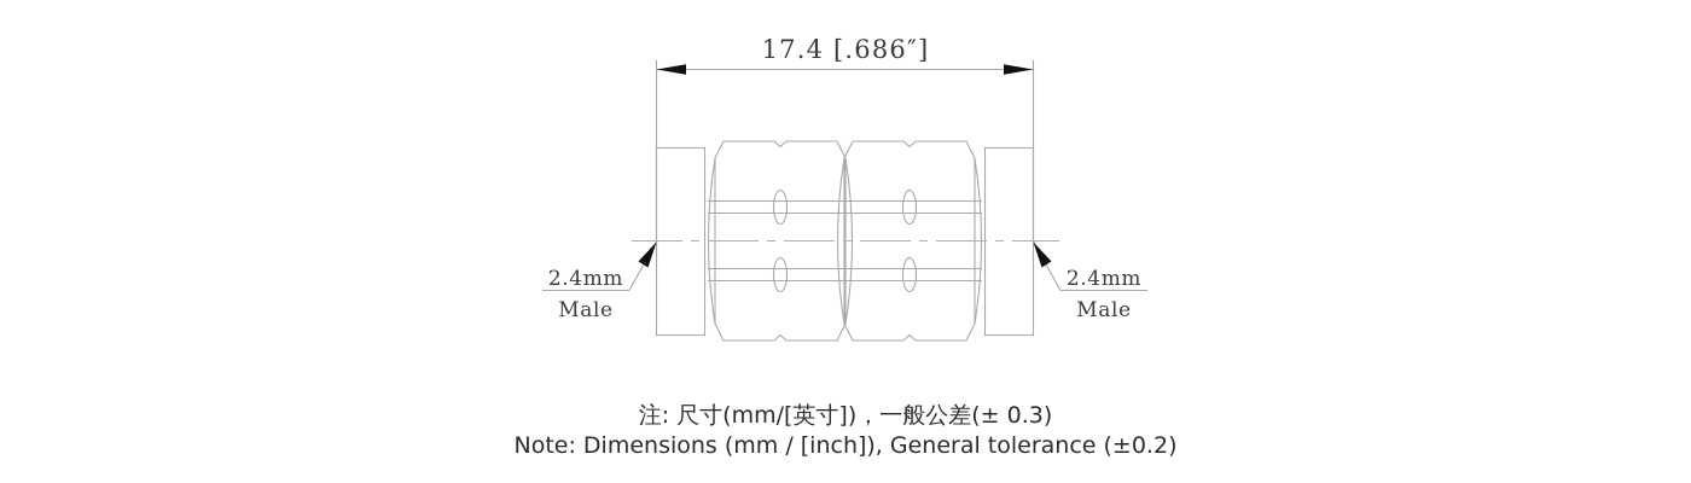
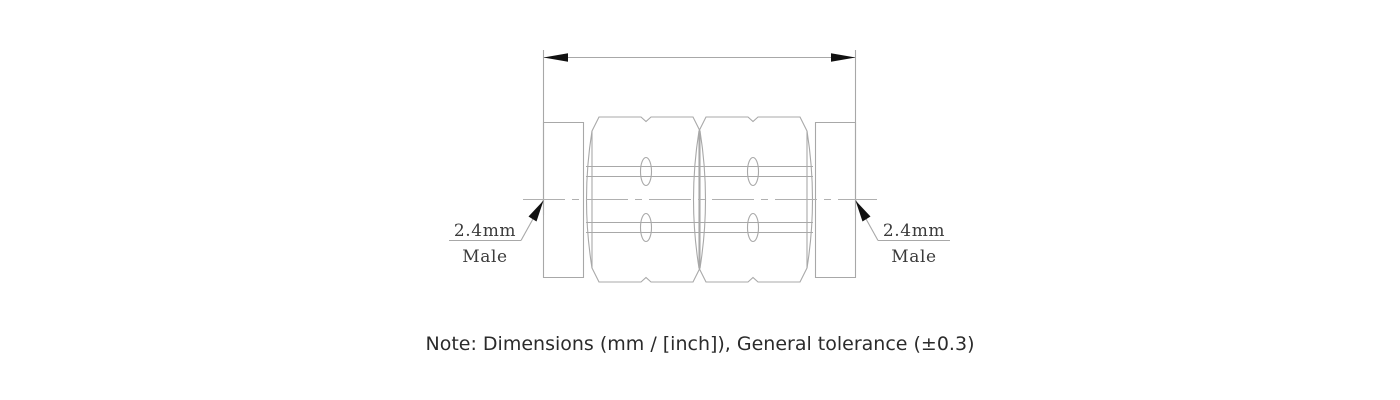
- 17.4 [.686″]
  2.4mm
  Male
  2.4mm
  Male
- 注: 尺寸(mm/[英寸])，一般公差(± 0.3)
- Note: Dimensions (mm / [inch]), General tolerance (±0.2)
+ Note: Dimensions (mm / [inch]), General tolerance (±0.3)
